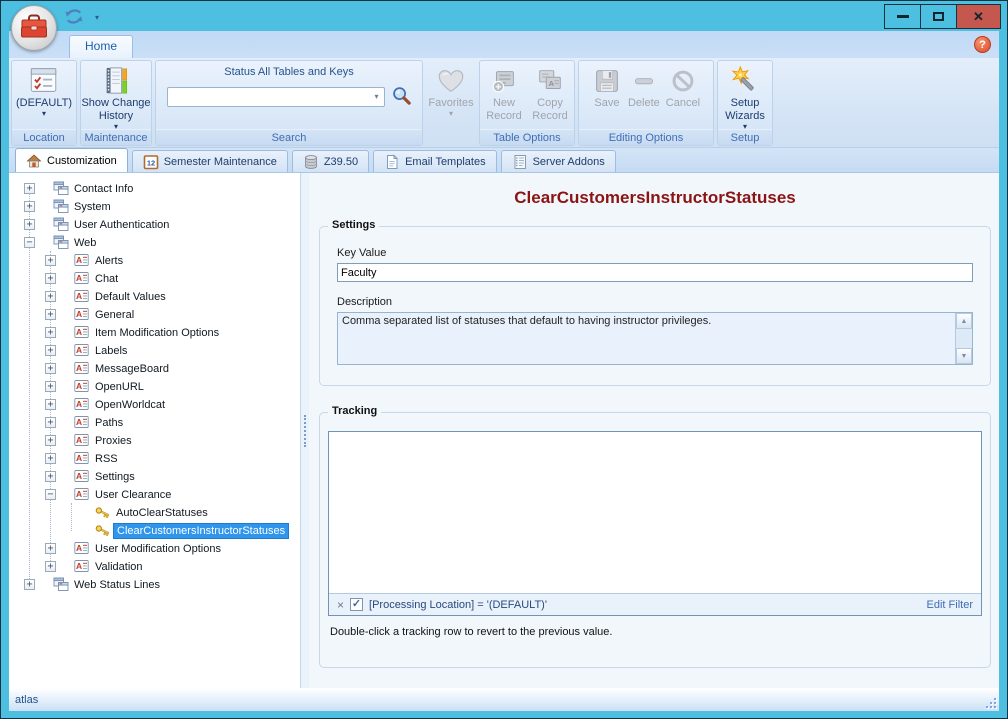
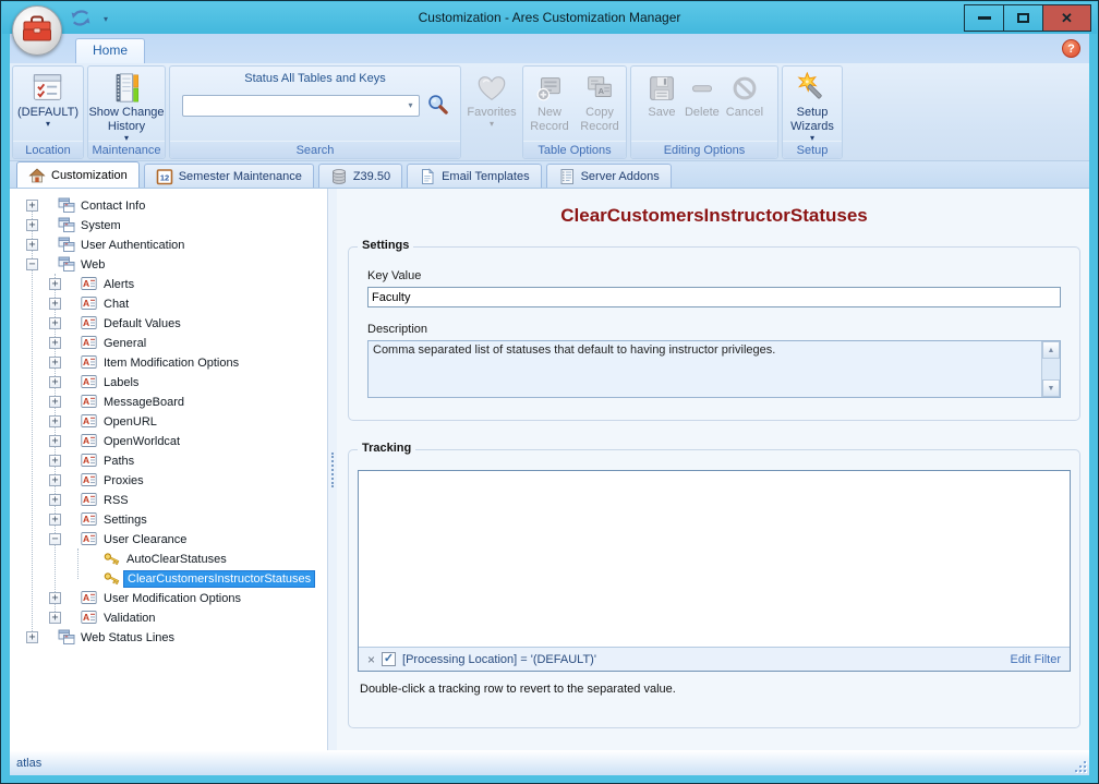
+ Customization - Ares Customization Manager
  ▾
  ✕
  Home
  ?
  (DEFAULT)
  ▾
  Location
  Show Change History
  ▾
  Maintenance
  Status All Tables and Keys
  ▾
  Search
  Favorites
  ▾
  New Record
  A
  Copy Record
  Table Options
  Save
  Delete
  Cancel
  Editing Options
  Setup Wizards
  ▾
  Setup
  Customization
  12
  Semester Maintenance
  Z39.50
  Email Templates
  Server Addons
  +
  Contact Info
  +
  System
  +
  User Authentication
  −
  Web
  +
  A
  Alerts
  +
  A
  Chat
  +
  A
  Default Values
  +
  A
  General
  +
  A
  Item Modification Options
  +
  A
  Labels
  +
  A
  MessageBoard
  +
  A
  OpenURL
  +
  A
  OpenWorldcat
  +
  A
  Paths
  +
  A
  Proxies
  +
  A
  RSS
  +
  A
  Settings
  −
  A
  User Clearance
  AutoClearStatuses
  ClearCustomersInstructorStatuses
  +
  A
  User Modification Options
  +
  A
  Validation
  +
  Web Status Lines
  ClearCustomersInstructorStatuses
  Settings
  Key Value
  Faculty
  Description
  Comma separated list of statuses that default to having instructor privileges.
  Tracking
  ×
  ✓
  [Processing Location] = '(DEFAULT)'
  Edit Filter
- Double-click a tracking row to revert to the previous value.
+ Double-click a tracking row to revert to the separated value.
  atlas
